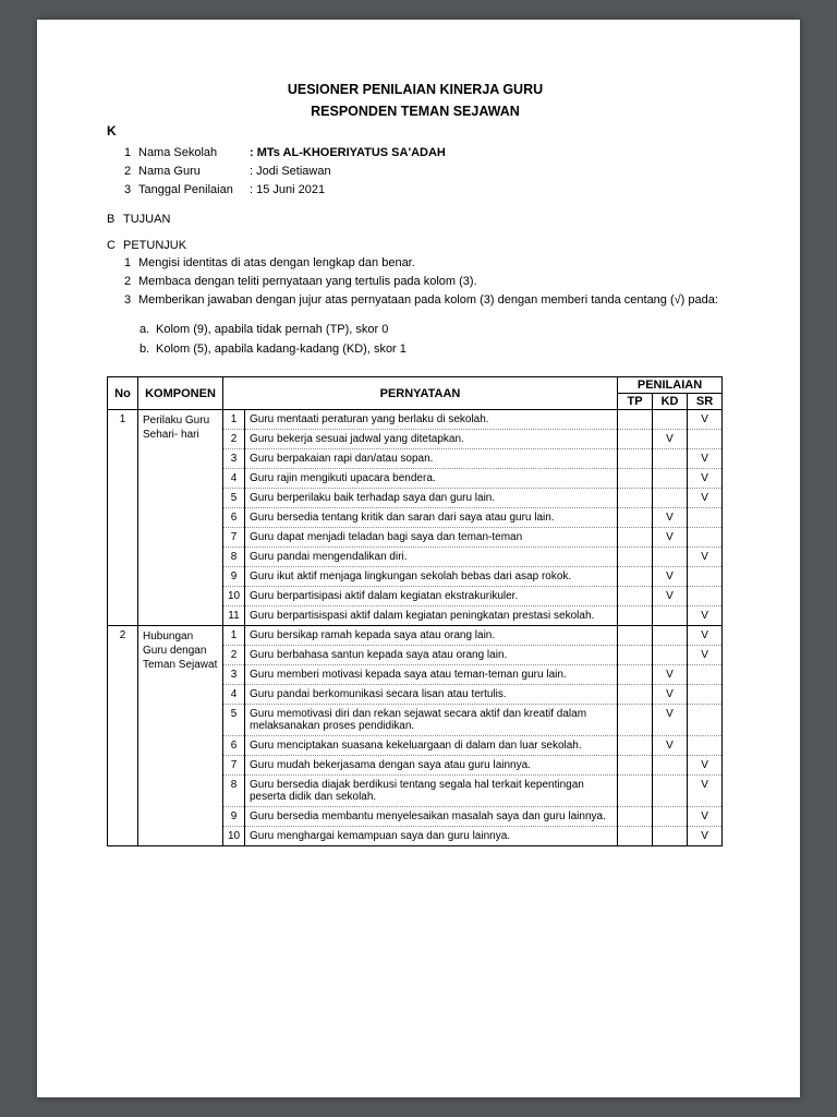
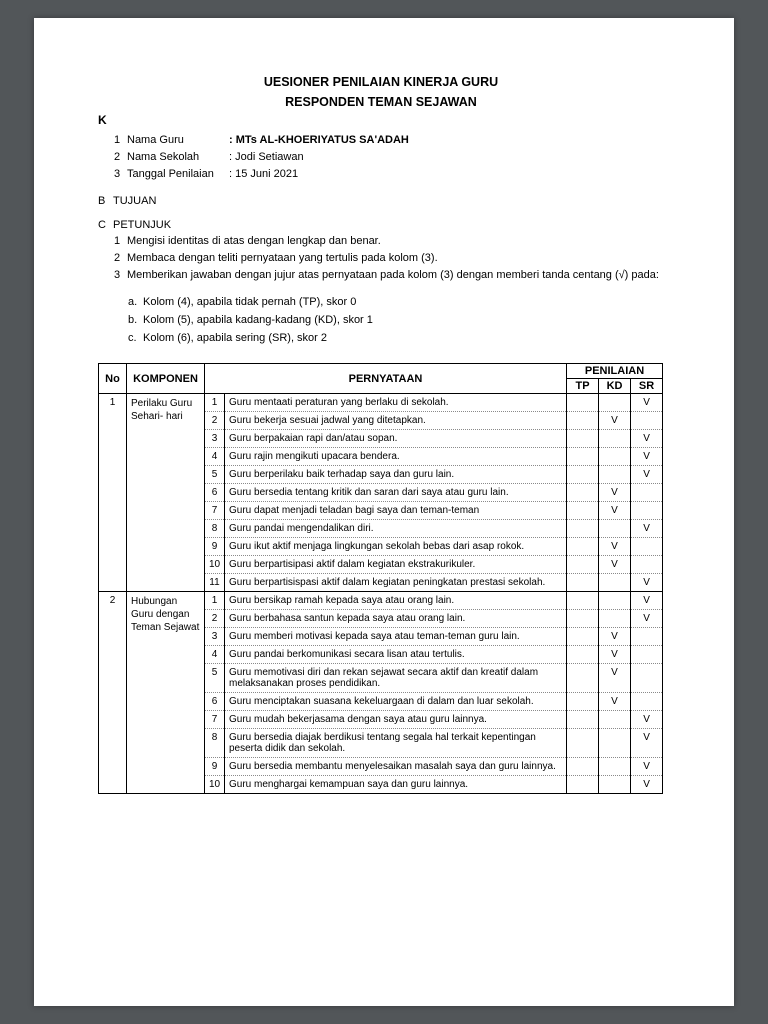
  UESIONER PENILAIAN KINERJA GURU
  RESPONDEN TEMAN SEJAWAN
  K
  1
- Nama Sekolah
+ Nama Guru
  : MTs AL-KHOERIYATUS SA'ADAH
  2
- Nama Guru
+ Nama Sekolah
  : Jodi Setiawan
  3
  Tanggal Penilaian
  : 15 Juni 2021
  B
  TUJUAN
  C
  PETUNJUK
  1
  Mengisi identitas di atas dengan lengkap dan benar.
  2
  Membaca dengan teliti pernyataan yang tertulis pada kolom (3).
  3
  Memberikan jawaban dengan jujur atas pernyataan pada kolom (3) dengan memberi tanda centang (√) pada:
  a.
- Kolom (9), apabila tidak pernah (TP), skor 0
+ Kolom (4), apabila tidak pernah (TP), skor 0
  b.
  Kolom (5), apabila kadang-kadang (KD), skor 1
+ c.
+ Kolom (6), apabila sering (SR), skor 2
  No	KOMPONEN	PERNYATAAN	PENILAIAN
  TP	KD	SR
  1	Perilaku Guru Sehari- hari	1	Guru mentaati peraturan yang berlaku di sekolah.			V
  2	Guru bekerja sesuai jadwal yang ditetapkan.		V
  3	Guru berpakaian rapi dan/atau sopan.			V
  4	Guru rajin mengikuti upacara bendera.			V
  5	Guru berperilaku baik terhadap saya dan guru lain.			V
  6	Guru bersedia tentang kritik dan saran dari saya atau guru lain.		V
  7	Guru dapat menjadi teladan bagi saya dan teman-teman		V
  8	Guru pandai mengendalikan diri.			V
  9	Guru ikut aktif menjaga lingkungan sekolah bebas dari asap rokok.		V
  10	Guru berpartisipasi aktif dalam kegiatan ekstrakurikuler.		V
  11	Guru berpartisispasi aktif dalam kegiatan peningkatan prestasi sekolah.			V
  2	Hubungan Guru dengan Teman Sejawat	1	Guru bersikap ramah kepada saya atau orang lain.			V
  2	Guru berbahasa santun kepada saya atau orang lain.			V
  3	Guru memberi motivasi kepada saya atau teman-teman guru lain.		V
  4	Guru pandai berkomunikasi secara lisan atau tertulis.		V
  5	Guru memotivasi diri dan rekan sejawat secara aktif dan kreatif dalam melaksanakan proses pendidikan.		V
  6	Guru menciptakan suasana kekeluargaan di dalam dan luar sekolah.		V
  7	Guru mudah bekerjasama dengan saya atau guru lainnya.			V
  8	Guru bersedia diajak berdikusi tentang segala hal terkait kepentingan peserta didik dan sekolah.			V
  9	Guru bersedia membantu menyelesaikan masalah saya dan guru lainnya.			V
  10	Guru menghargai kemampuan saya dan guru lainnya.			V
